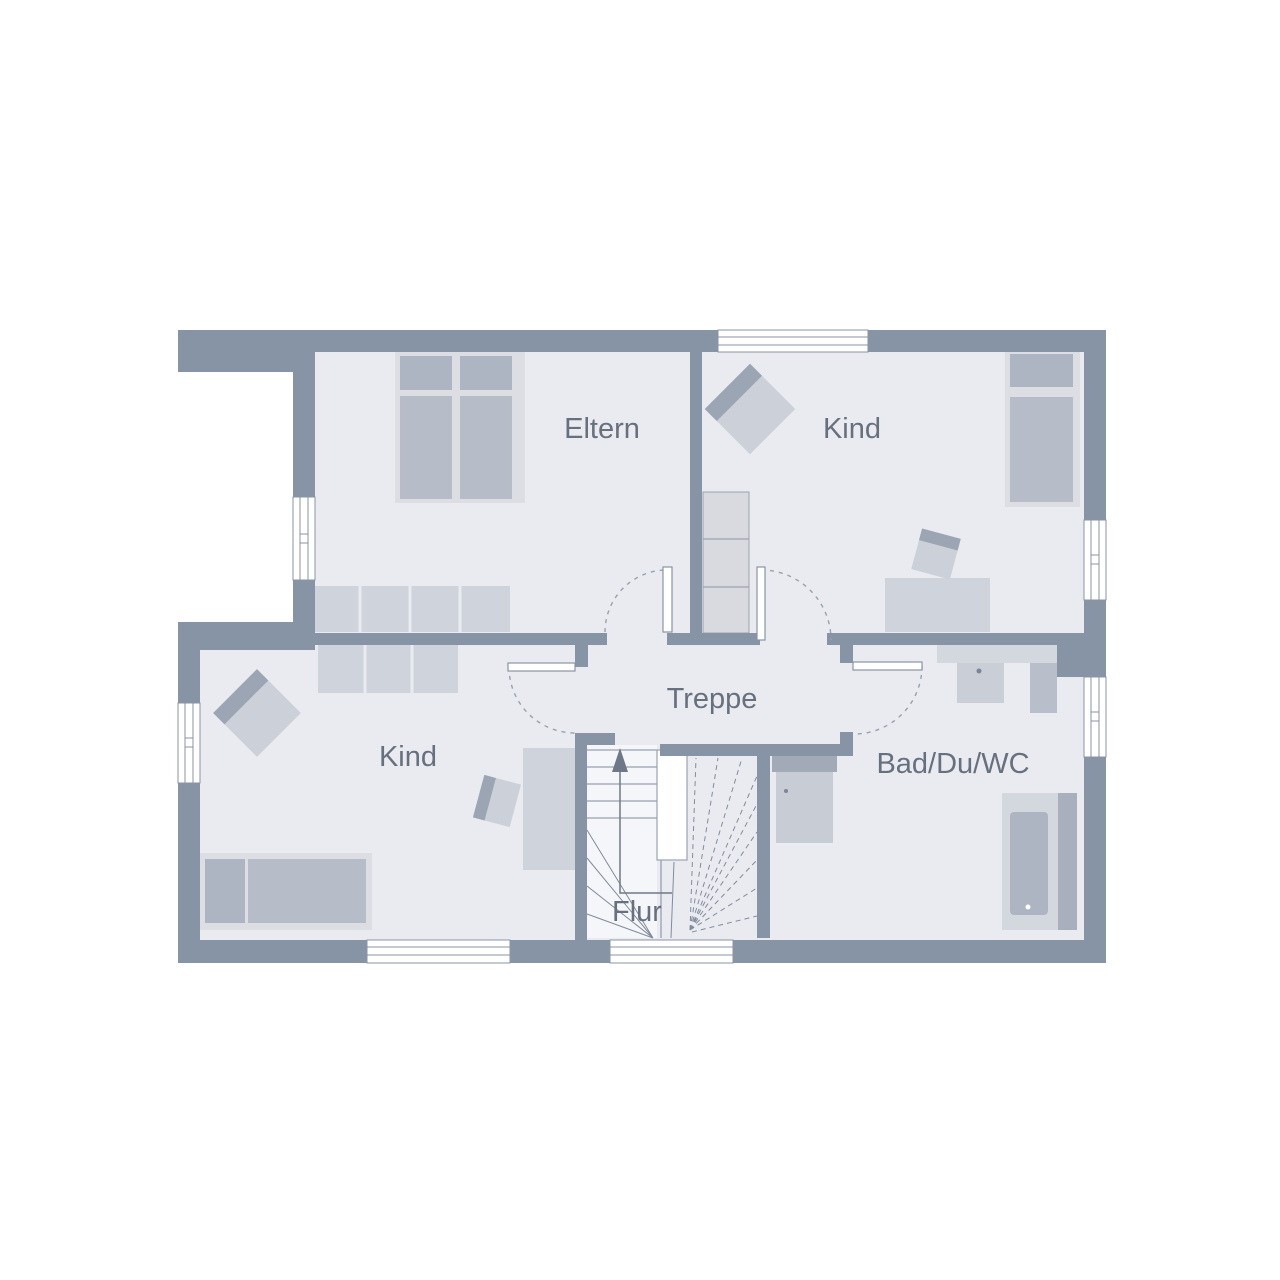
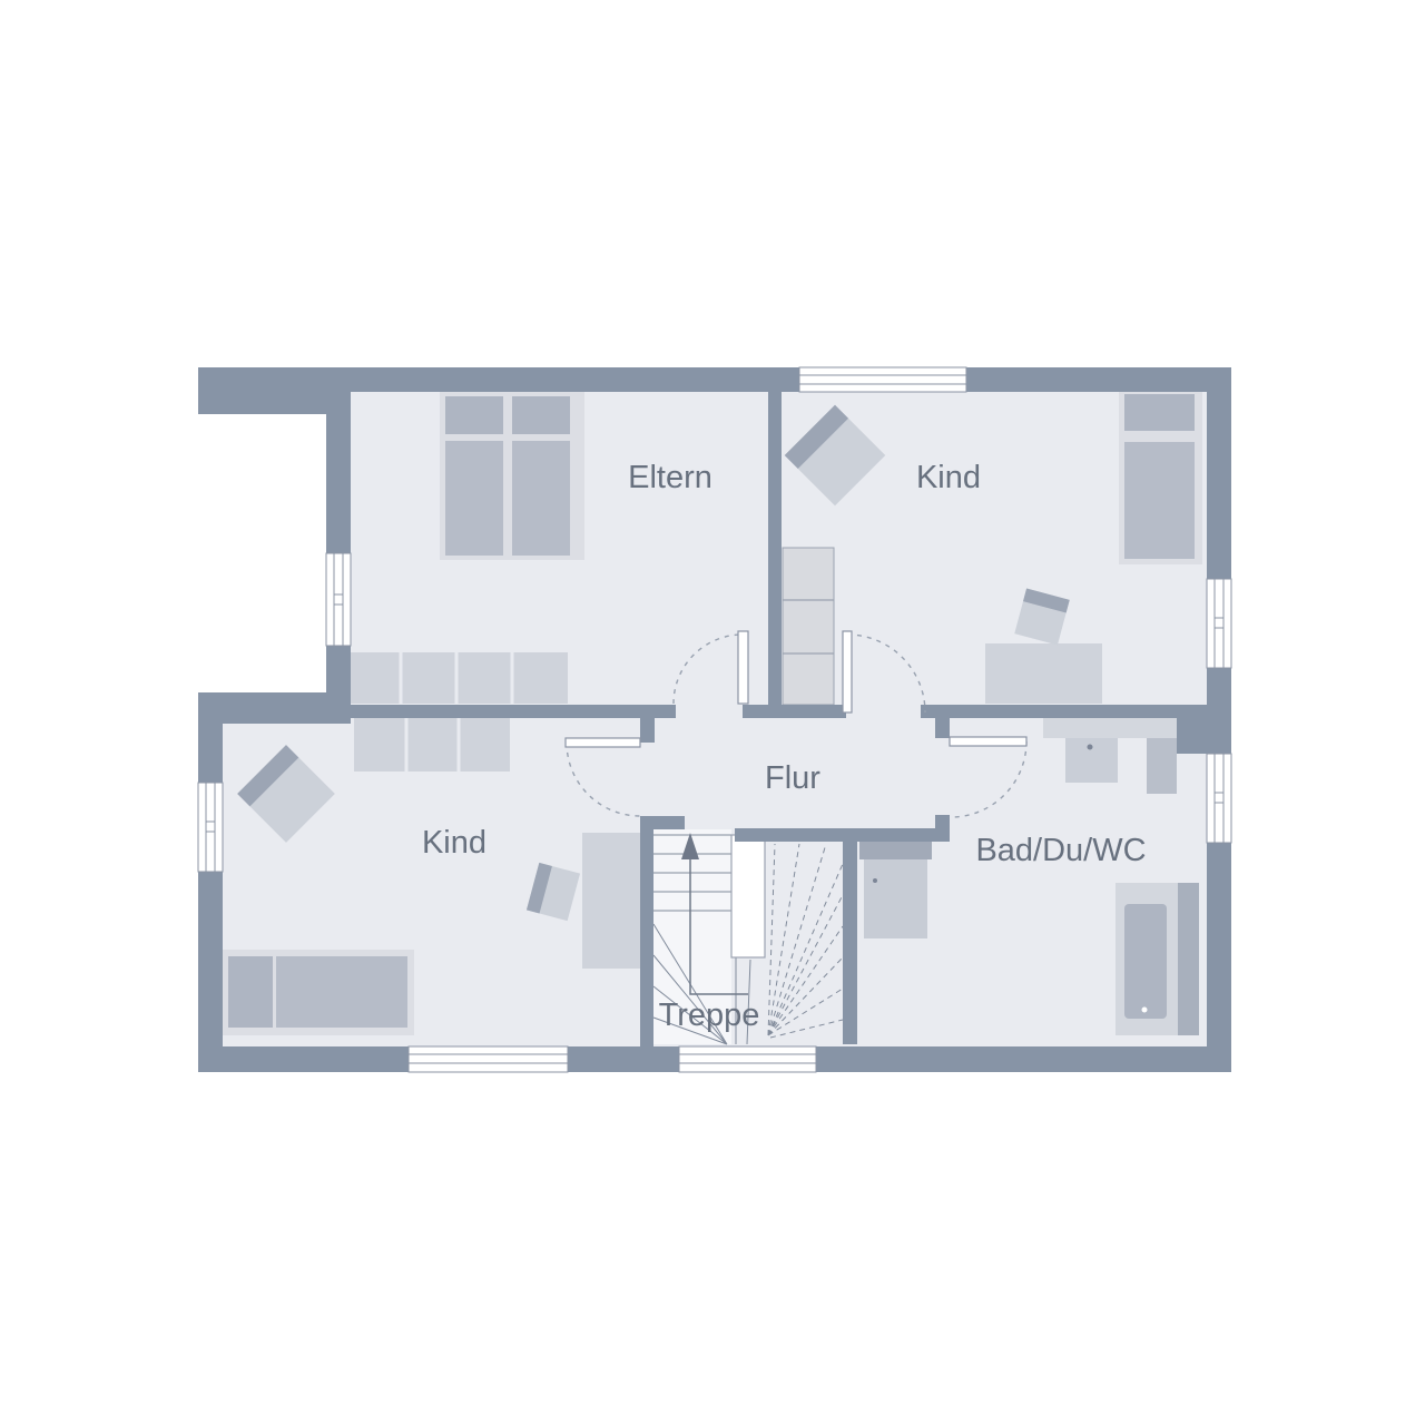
  Eltern
  Kind
  Kind
- Treppe
+ Flur
  Bad/Du/WC
- Flur
+ Treppe
